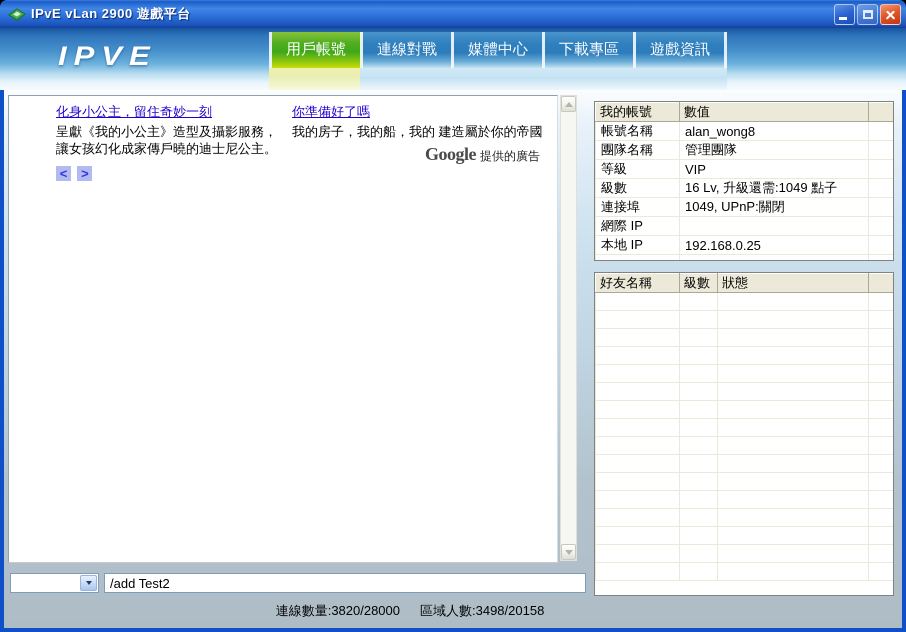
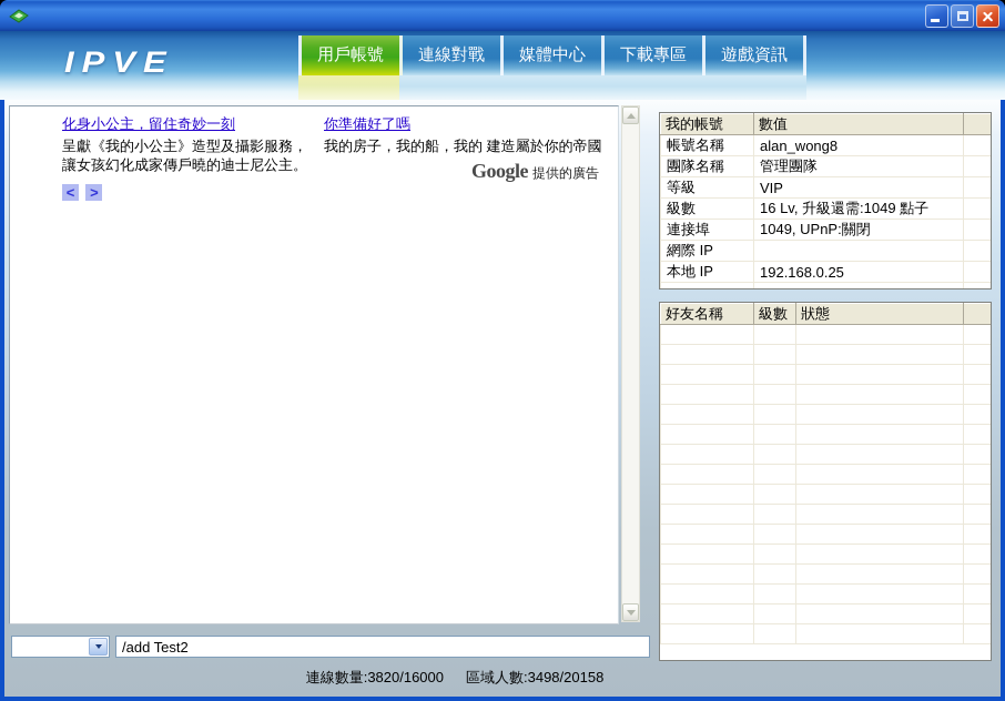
- IPvE vLan 2900 遊戲平台
  IPVE
  用戶帳號
  連線對戰
  媒體中心
  下載專區
  遊戲資訊
  化身小公主，留住奇妙一刻
  呈獻《我的小公主》造型及攝影服務， 讓女孩幻化成家傳戶曉的迪士尼公主。
  < >
  你準備好了嗎
  我的房子，我的船，我的 建造屬於你的帝國
  Google 提供的廣告
  我的帳號	數值
  帳號名稱	alan_wong8
  團隊名稱	管理團隊
  等級	VIP
  級數	16 Lv, 升級還需:1049 點子
  連接埠	1049, UPnP:關閉
  網際 IP
  本地 IP	192.168.0.25
  好友名稱	級數	狀態
  /add Test2
- 連線數量:3820/28000
+ 連線數量:3820/16000
  區域人數:3498/20158
